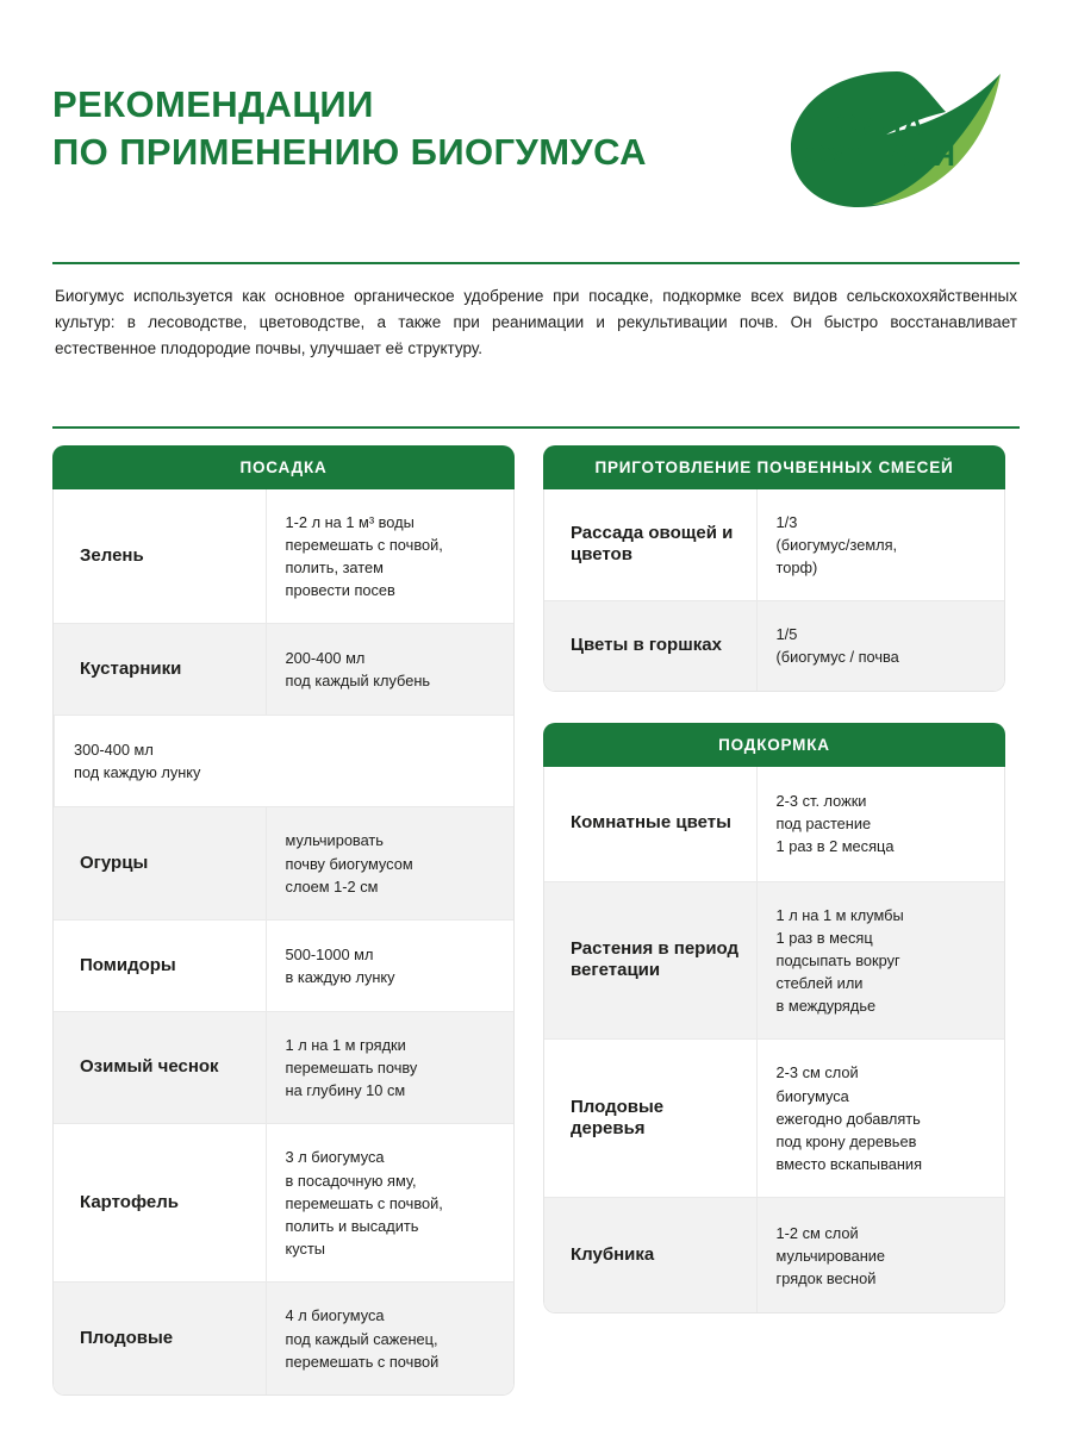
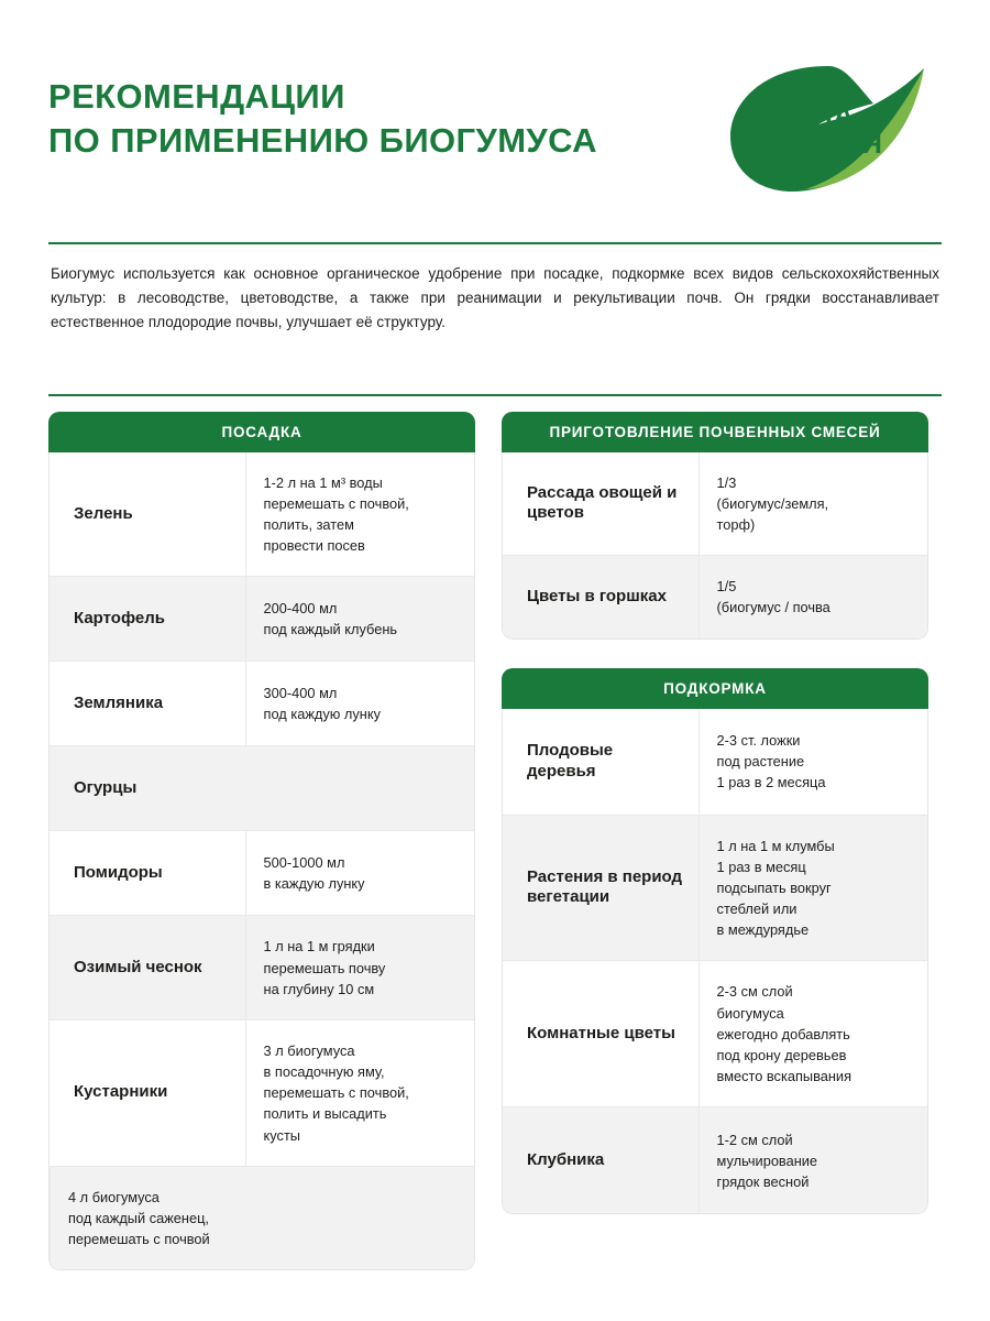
  РЕКОМЕНДАЦИИ
  ПО ПРИМЕНЕНИЮ БИОГУМУСА
  СИЛА
  СУЗДАЛЯ
- Биогумус используется как основное органическое удобрение при посадке, подкормке всех видов сельскохохяйственных культур: в лесоводстве, цветоводстве, а также при реанимации и рекультивации почв. Он быстро восстанавливает естественное плодородие почвы, улучшает её структуру.
+ Биогумус используется как основное органическое удобрение при посадке, подкормке всех видов сельскохохяйственных культур: в лесоводстве, цветоводстве, а также при реанимации и рекультивации почв. Он грядки восстанавливает естественное плодородие почвы, улучшает её структуру.
  ПОСАДКА
  Зелень
  1-2 л на 1 м³ воды
  перемешать с почвой,
  полить, затем
  провести посев
- Кустарники
+ Картофель
  200-400 мл
  под каждый клубень
+ Земляника
  300-400 мл
  под каждую лунку
  Огурцы
- мульчировать
- почву биогумусом
- слоем 1-2 см
  Помидоры
  500-1000 мл
  в каждую лунку
  Озимый чеснок
  1 л на 1 м грядки
  перемешать почву
  на глубину 10 см
- Картофель
+ Кустарники
  3 л биогумуса
  в посадочную яму,
  перемешать с почвой,
  полить и высадить
  кусты
- Плодовые
  4 л биогумуса
  под каждый саженец,
  перемешать с почвой
  ПРИГОТОВЛЕНИЕ ПОЧВЕННЫХ СМЕСЕЙ
  Рассада овощей и цветов
  1/3
  (биогумус/земля,
  торф)
  Цветы в горшках
  1/5
  (биогумус / почва
  ПОДКОРМКА
- Комнатные цветы
+ Плодовые деревья
  2-3 ст. ложки
  под растение
  1 раз в 2 месяца
  Растения в период вегетации
  1 л на 1 м клумбы
  1 раз в месяц
  подсыпать вокруг
  стеблей или
  в междурядье
- Плодовые деревья
+ Комнатные цветы
  2-3 см слой
  биогумуса
  ежегодно добавлять
  под крону деревьев
  вместо вскапывания
  Клубника
  1-2 см слой
  мульчирование
  грядок весной
